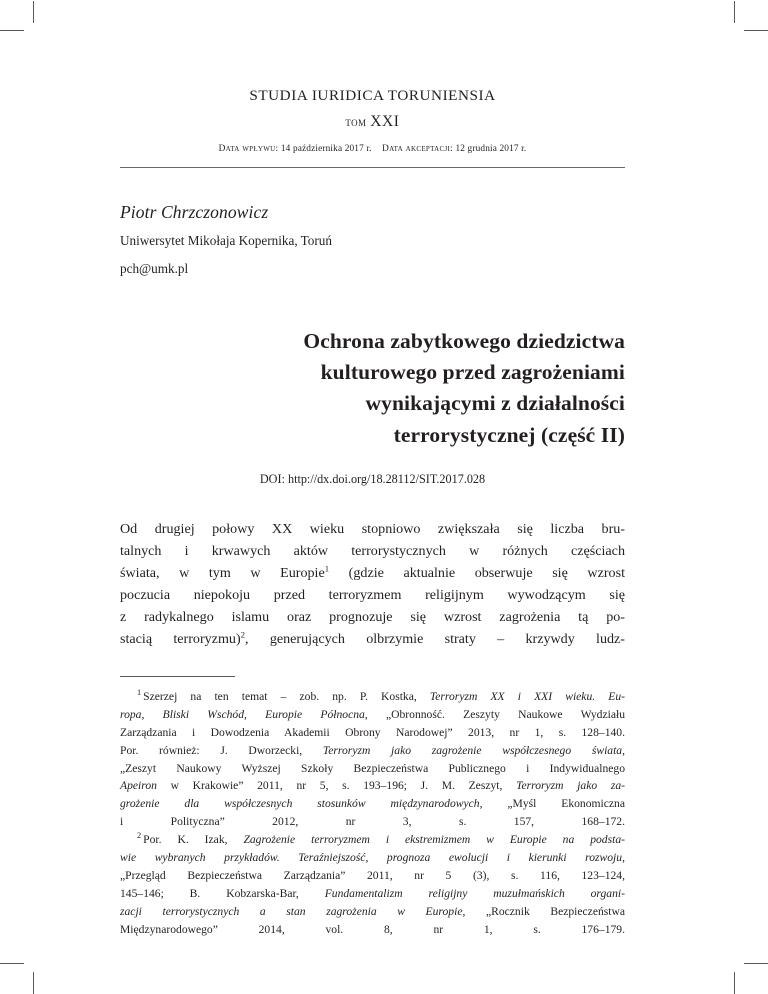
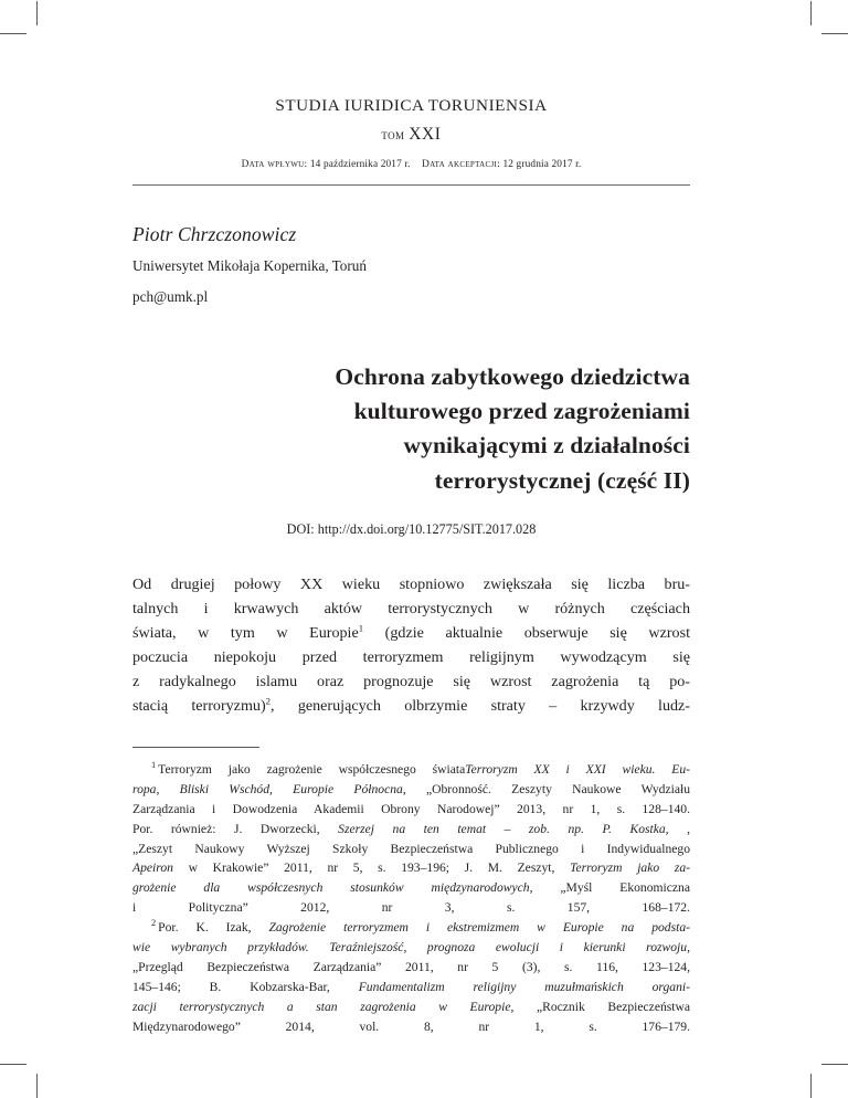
  STUDIA IURIDICA TORUNIENSIA
  tom XXI
  Data wpływu: 14 października 2017 r. Data akceptacji: 12 grudnia 2017 r.
  Piotr Chrzczonowicz
  Uniwersytet Mikołaja Kopernika, Toruń
  pch@umk.pl
  Ochrona zabytkowego dziedzictwa
  kulturowego przed zagrożeniami
  wynikającymi z działalności
  terrorystycznej (część II)
- DOI: http://dx.doi.org/18.28112/SIT.2017.028
+ DOI: http://dx.doi.org/10.12775/SIT.2017.028
  Od drugiej połowy XX wieku stopniowo zwiększała się liczba bru-
  talnych i krwawych aktów terrorystycznych w różnych częściach
  świata, w tym w Europie1 (gdzie aktualnie obserwuje się wzrost
  poczucia niepokoju przed terroryzmem religijnym wywodzącym się
  z radykalnego islamu oraz prognozuje się wzrost zagrożenia tą po-
  stacią terroryzmu)2, generujących olbrzymie straty – krzywdy ludz-
- 1 Szerzej na ten temat – zob. np. P. Kostka, Terroryzm XX i XXI wieku. Eu-
+ 1 Terroryzm jako zagrożenie współczesnego świataTerroryzm XX i XXI wieku. Eu-
  ropa, Bliski Wschód, Europie Północna, „Obronność. Zeszyty Naukowe Wydziału
  Zarządzania i Dowodzenia Akademii Obrony Narodowej” 2013, nr 1, s. 128–140.
- Por. również: J. Dworzecki, Terroryzm jako zagrożenie współczesnego świata,
+ Por. również: J. Dworzecki, Szerzej na ten temat – zob. np. P. Kostka, ,
  „Zeszyt Naukowy Wyższej Szkoły Bezpieczeństwa Publicznego i Indywidualnego
  Apeiron w Krakowie” 2011, nr 5, s. 193–196; J. M. Zeszyt, Terroryzm jako za-
  grożenie dla współczesnych stosunków międzynarodowych, „Myśl Ekonomiczna
  i Polityczna” 2012, nr 3, s. 157, 168–172.
  2 Por. K. Izak, Zagrożenie terroryzmem i ekstremizmem w Europie na podsta-
  wie wybranych przykładów. Teraźniejszość, prognoza ewolucji i kierunki rozwoju,
  „Przegląd Bezpieczeństwa Zarządzania” 2011, nr 5 (3), s. 116, 123–124,
  145–146; B. Kobzarska-Bar, Fundamentalizm religijny muzułmańskich organi-
  zacji terrorystycznych a stan zagrożenia w Europie, „Rocznik Bezpieczeństwa
  Międzynarodowego” 2014, vol. 8, nr 1, s. 176–179.
